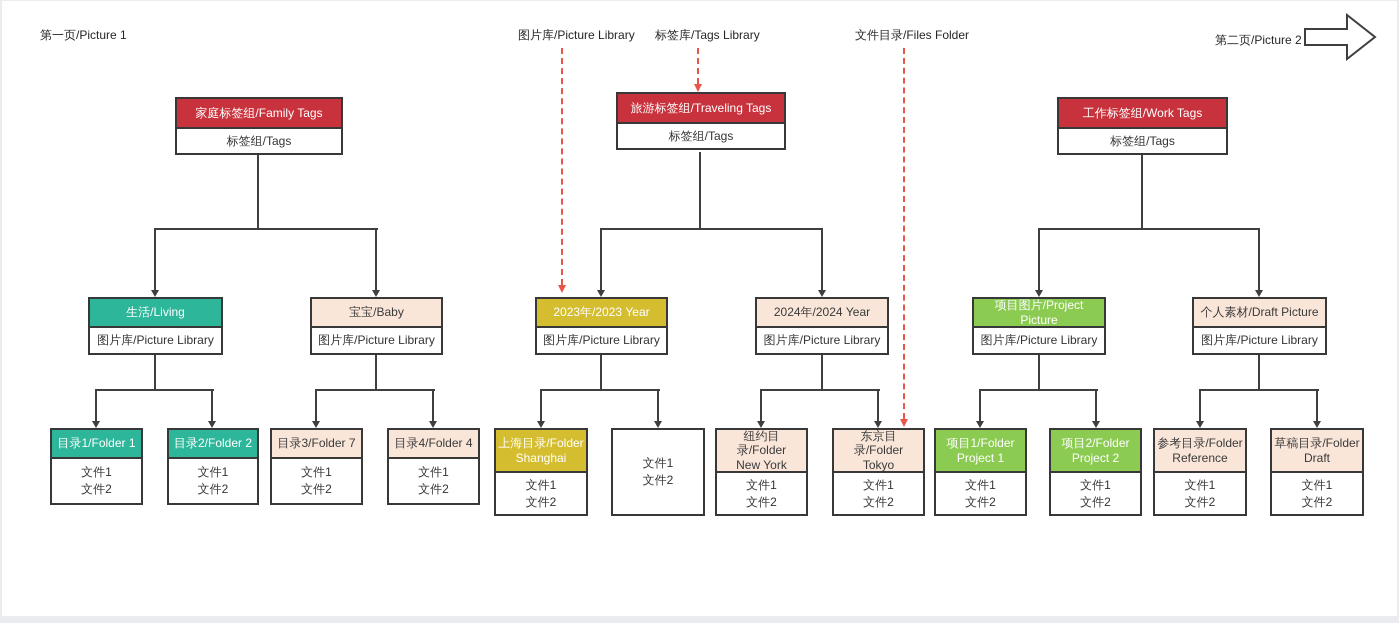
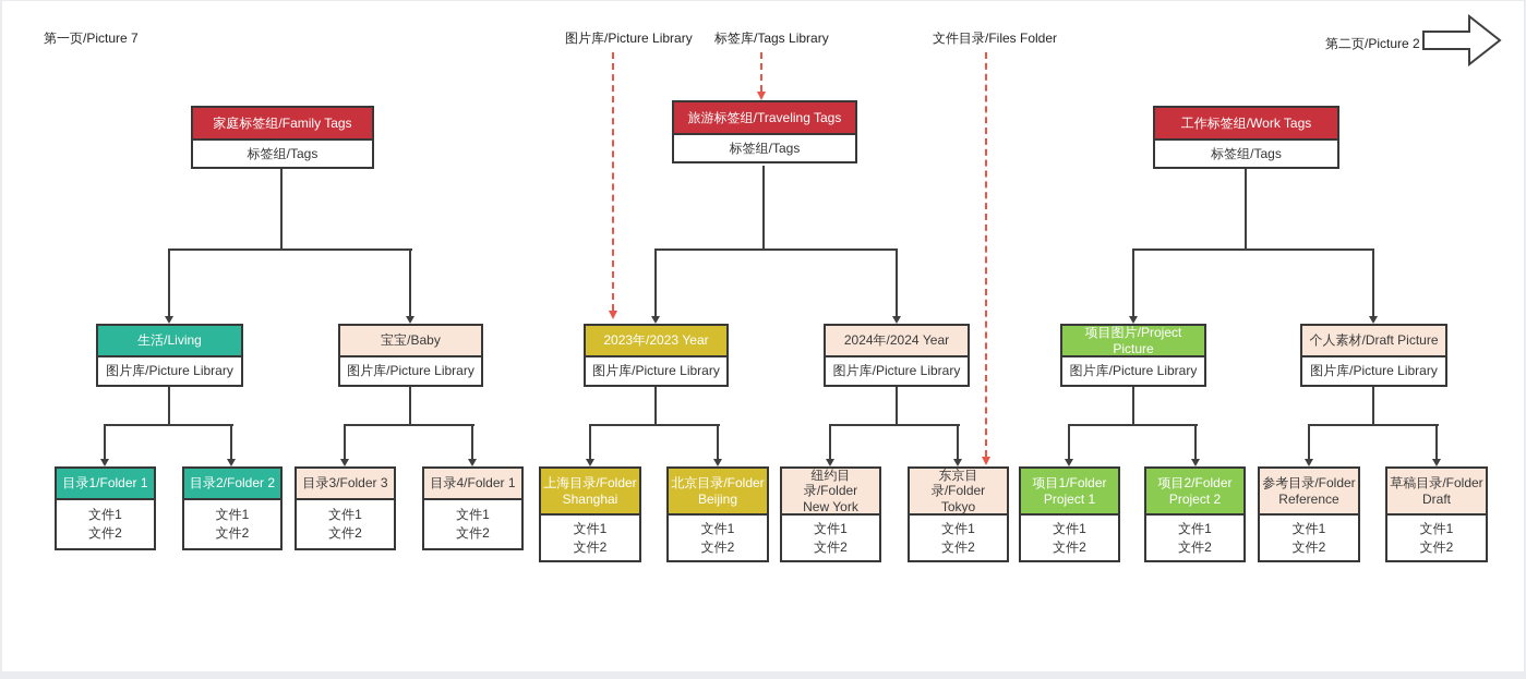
- 第一页/Picture 1
+ 第一页/Picture 7
  第二页/Picture 2
  图片库/Picture Library
  标签库/Tags Library
  文件目录/Files Folder
  家庭标签组/Family Tags
  标签组/Tags
  生活/Living
  图片库/Picture Library
  宝宝/Baby
  图片库/Picture Library
  目录1/Folder 1
  文件1
  文件2
  目录2/Folder 2
  文件1
  文件2
- 目录3/Folder 7
+ 目录3/Folder 3
  文件1
  文件2
- 目录4/Folder 4
+ 目录4/Folder 1
  文件1
  文件2
  旅游标签组/Traveling Tags
  标签组/Tags
  2023年/2023 Year
  图片库/Picture Library
  2024年/2024 Year
  图片库/Picture Library
  上海目录/Folder
  Shanghai
  文件1
  文件2
+ 北京目录/Folder
+ Beijing
  文件1
  文件2
  纽约目录/Folder
  New York
  文件1
  文件2
  东京目录/Folder
  Tokyo
  文件1
  文件2
  工作标签组/Work Tags
  标签组/Tags
  项目图片/Project Picture
  图片库/Picture Library
  个人素材/Draft Picture
  图片库/Picture Library
  项目1/Folder
  Project 1
  文件1
  文件2
  项目2/Folder
  Project 2
  文件1
  文件2
  参考目录/Folder
  Reference
  文件1
  文件2
  草稿目录/Folder
  Draft
  文件1
  文件2
